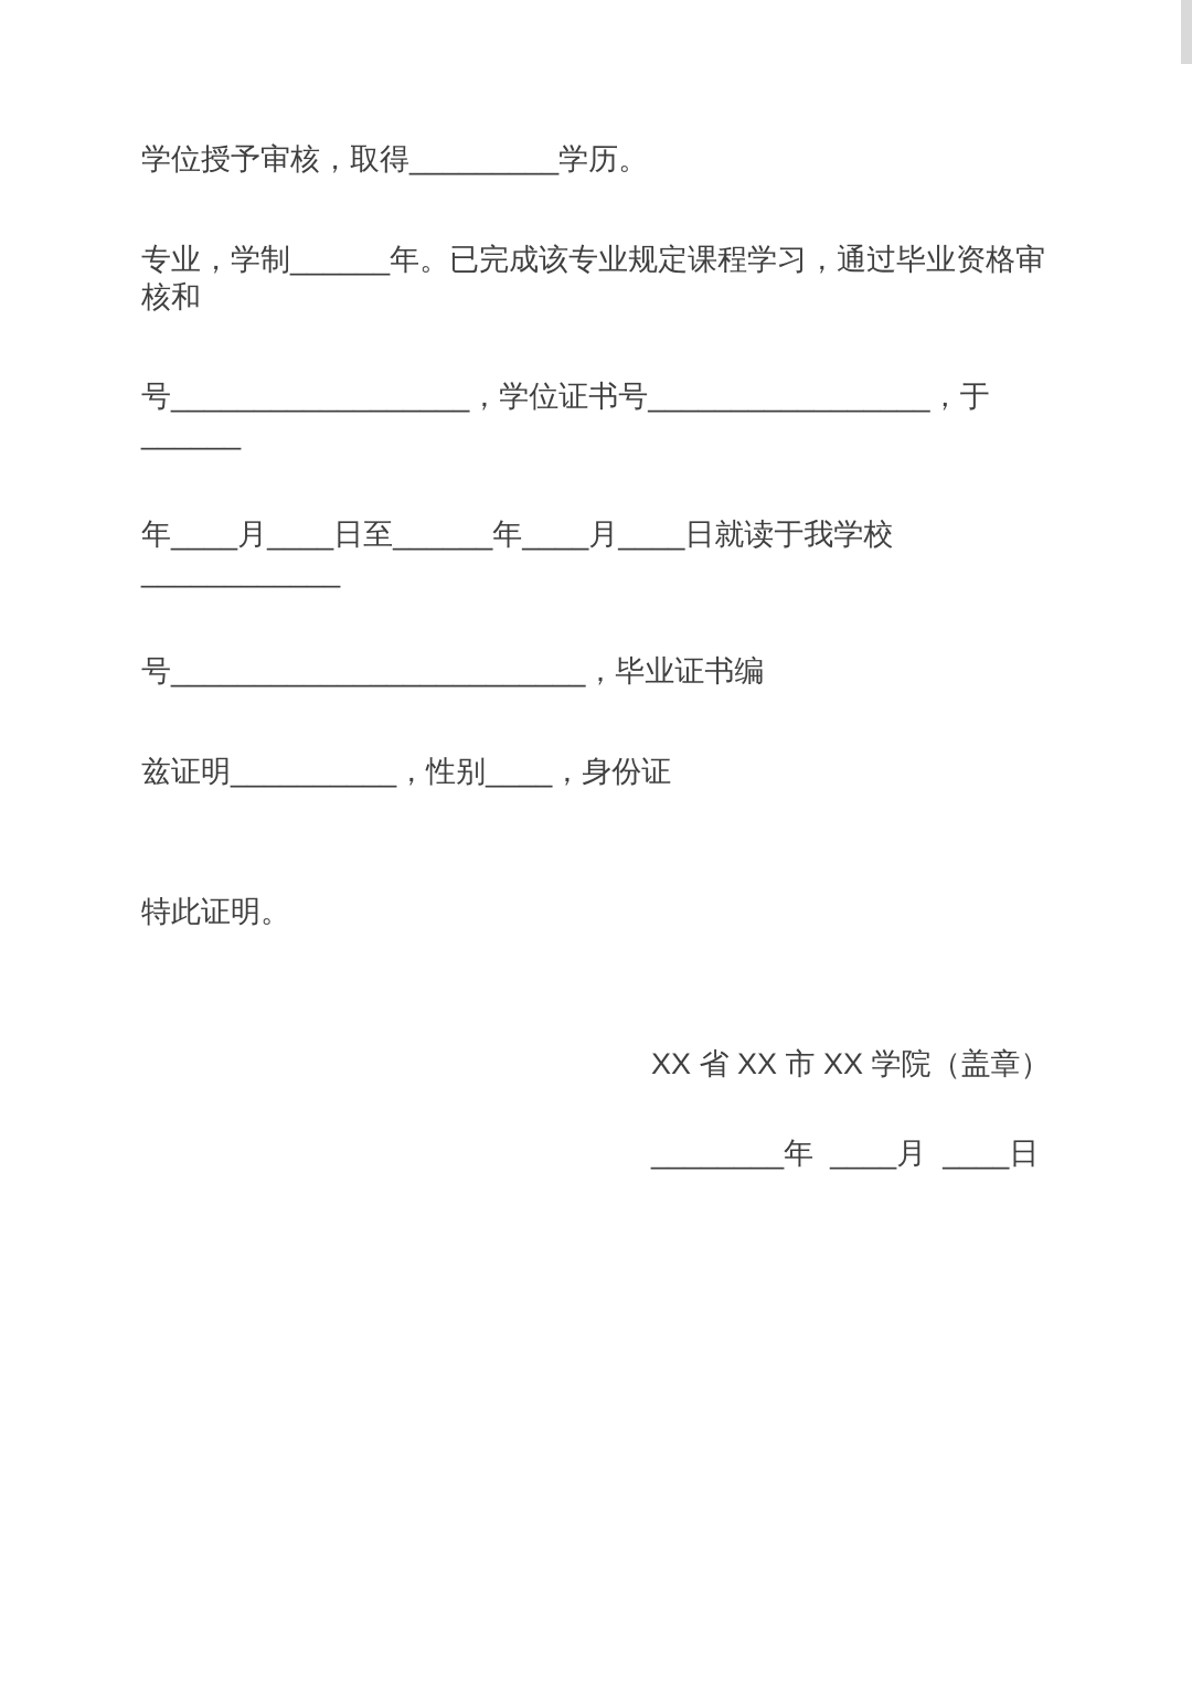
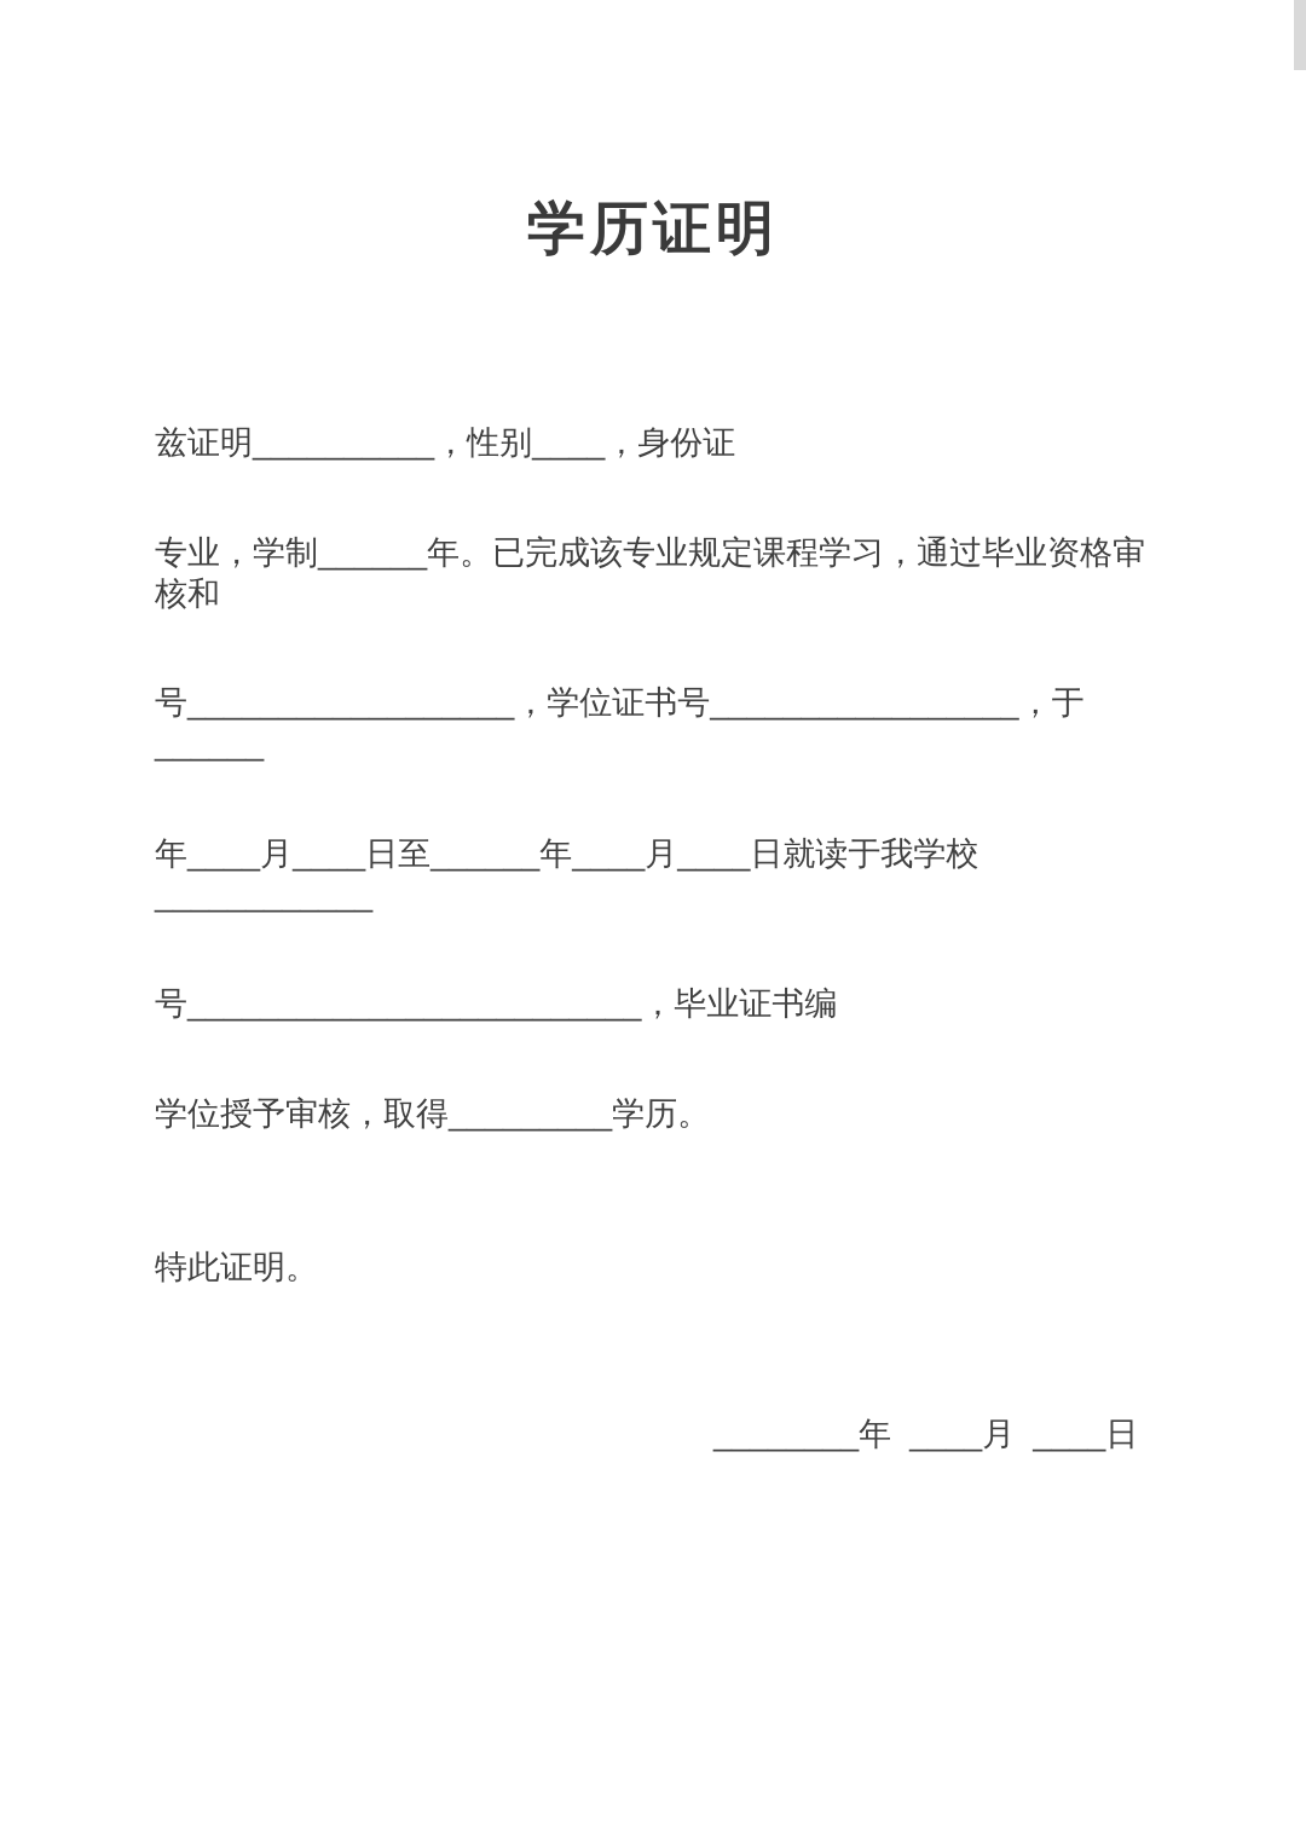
+ 学历证明
- 学位授予审核，取得_________学历。
+ 兹证明__________，性别____，身份证
  专业，学制______年。已完成该专业规定课程学习，通过毕业资格审核和
  号__________________，学位证书号_________________，于______
  年____月____日至______年____月____日就读于我学校____________
  号_________________________，毕业证书编
- 兹证明__________，性别____，身份证
+ 学位授予审核，取得_________学历。
  特此证明。
- XX 省 XX 市 XX 学院（盖章）
  ________年 ____月 ____日
